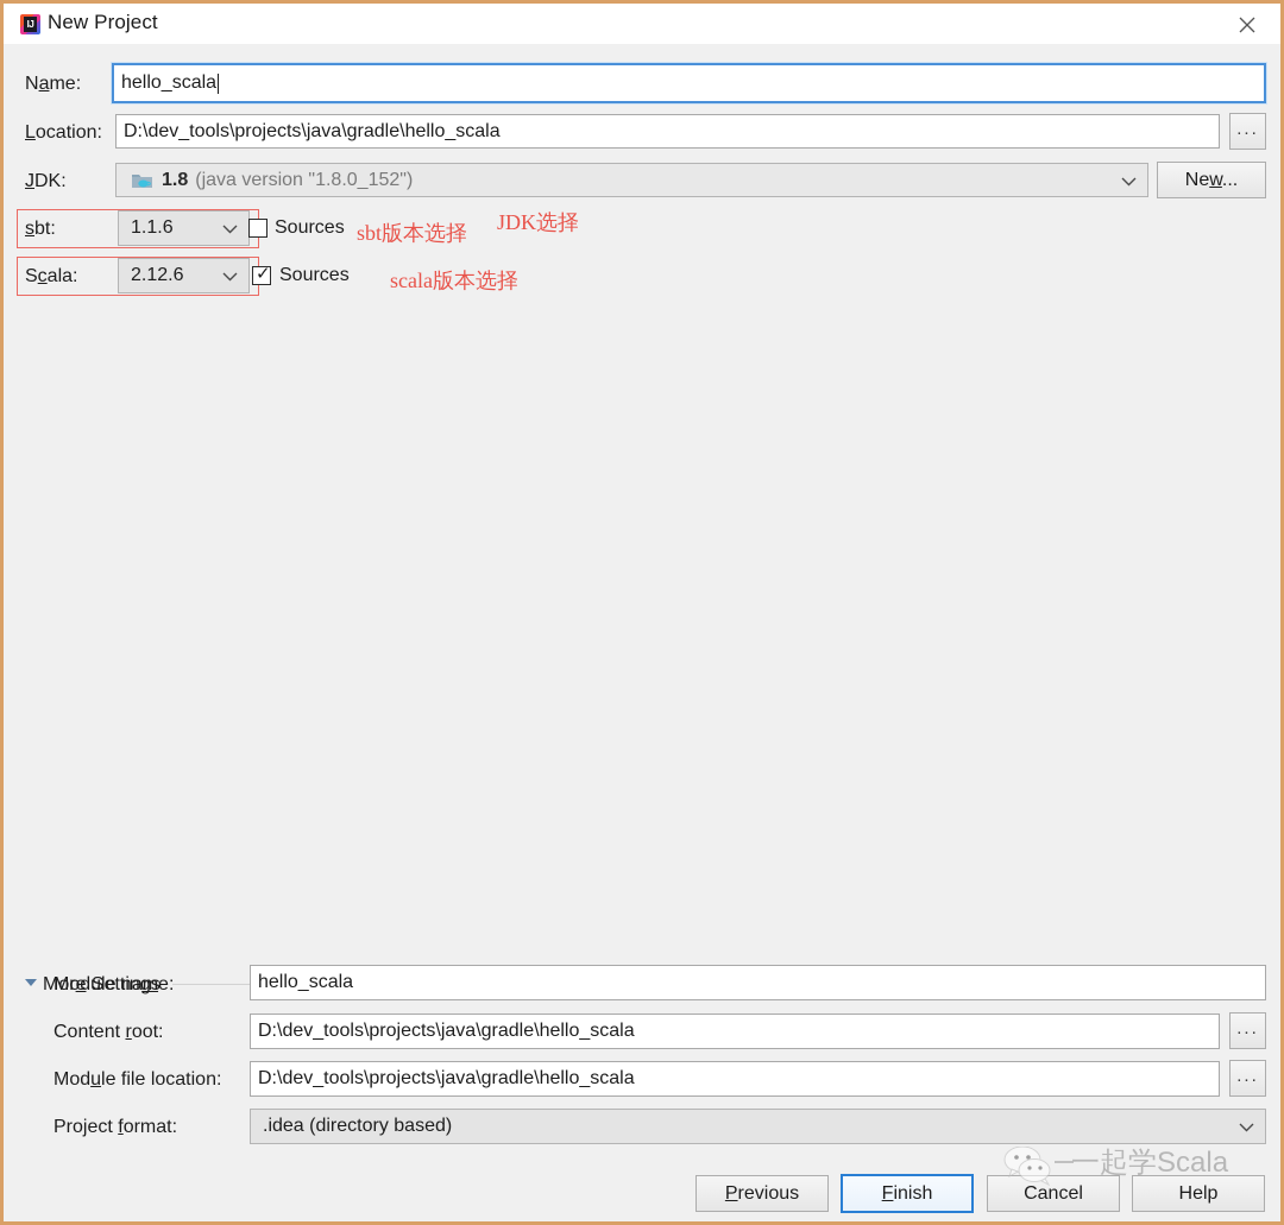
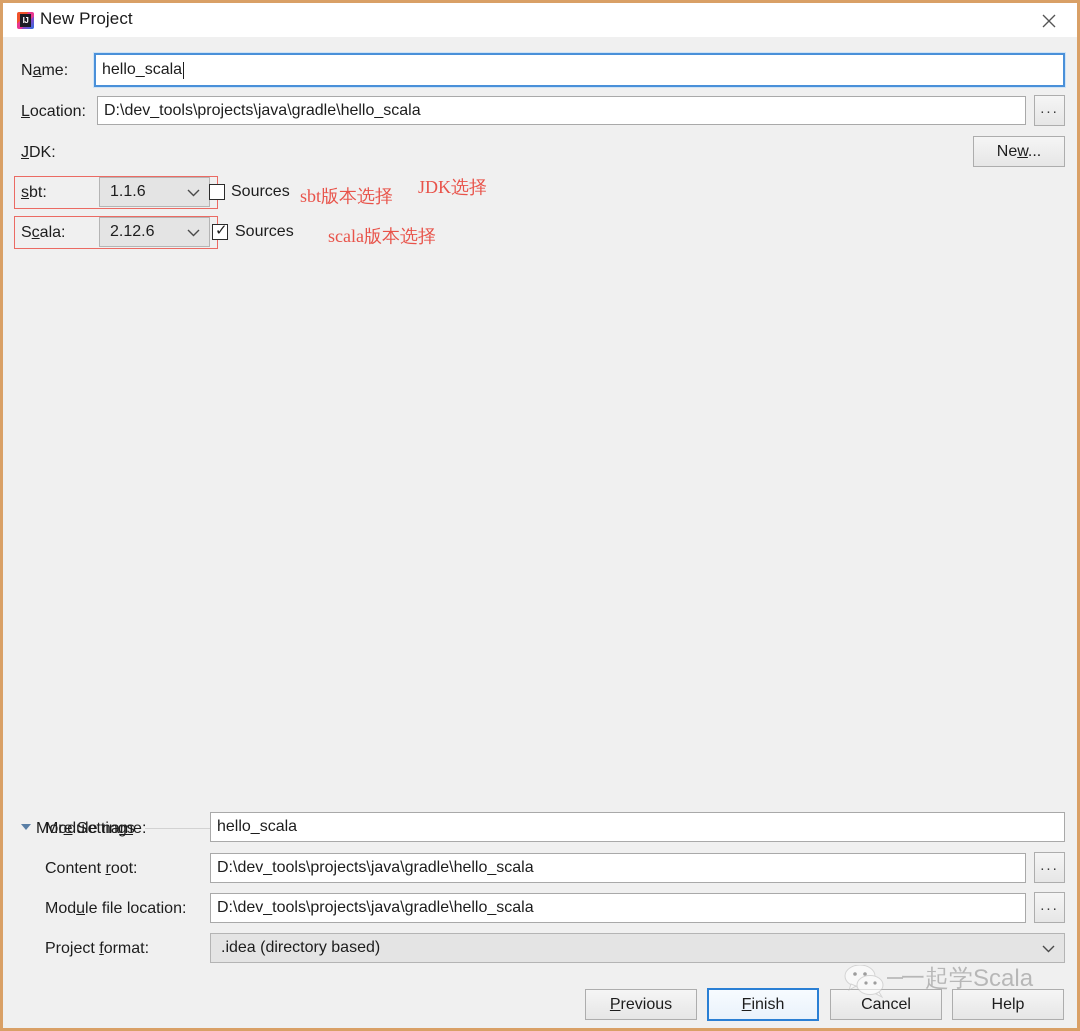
  IJ
  New Project
  Name:
  hello_scala
  Location:
  D:\dev_tools\projects\java\gradle\hello_scala
  ...
  JDK:
- 1.8
- (java version "1.8.0_152")
  New...
  JDK选择
  sbt:
  1.1.6
  Sources
  sbt版本选择
  Scala:
  2.12.6
  ✓
  Sources
  scala版本选择
  More Settings
  Module name:
  hello_scala
  Content root:
  D:\dev_tools\projects\java\gradle\hello_scala
  ...
  Module file location:
  D:\dev_tools\projects\java\gradle\hello_scala
  ...
  Project format:
  .idea (directory based)
  Previous
  Finish
  Cancel
  Help
  一起学Scala
